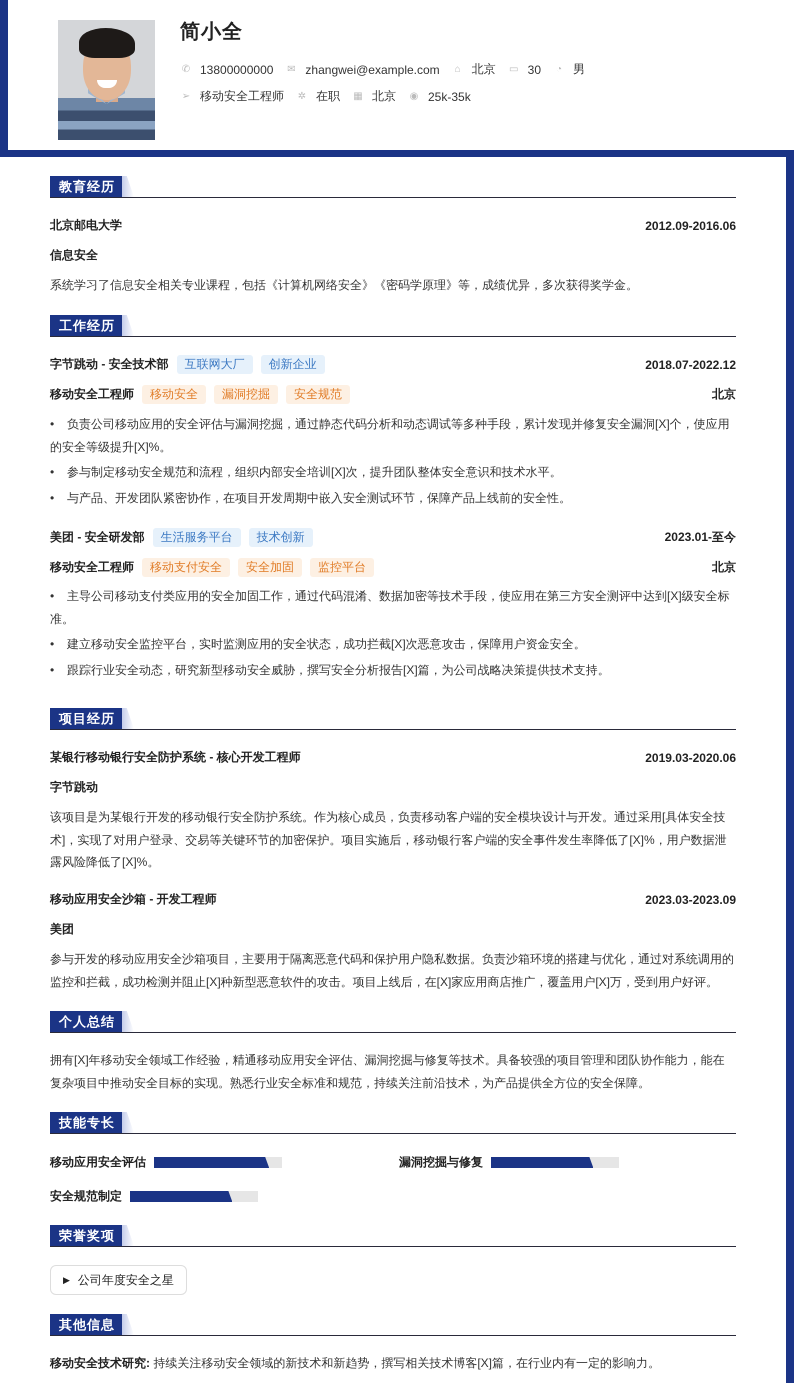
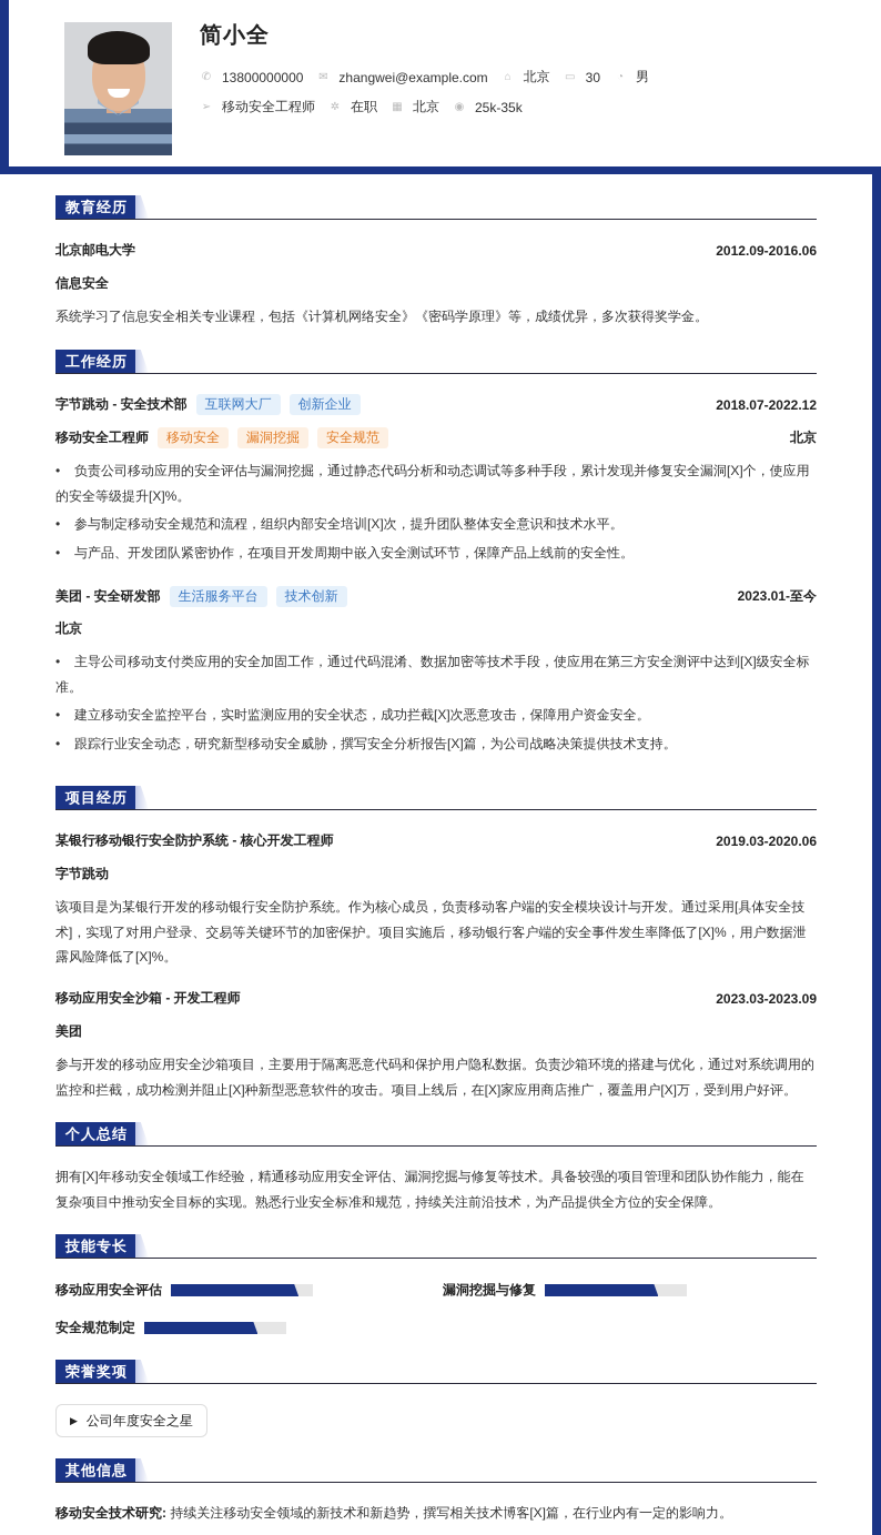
  简小全
  ✆
  13800000000
  ✉
  zhangwei@example.com
  ⌂
  北京
  ▭
  30
  ◔
  男
  ➢
  移动安全工程师
  ✲
  在职
  ▦
  北京
  ◉
  25k-35k
  教育经历
  北京邮电大学
  2012.09-2016.06
  信息安全
  系统学习了信息安全相关专业课程，包括《计算机网络安全》《密码学原理》等，成绩优异，多次获得奖学金。
  工作经历
  字节跳动 - 安全技术部 互联网大厂 创新企业
  2018.07-2022.12
  移动安全工程师 移动安全 漏洞挖掘 安全规范
  北京
  • 负责公司移动应用的安全评估与漏洞挖掘，通过静态代码分析和动态调试等多种手段，累计发现并修复安全漏洞[X]个，使应用的安全等级提升[X]%。
  • 参与制定移动安全规范和流程，组织内部安全培训[X]次，提升团队整体安全意识和技术水平。
  • 与产品、开发团队紧密协作，在项目开发周期中嵌入安全测试环节，保障产品上线前的安全性。
  美团 - 安全研发部 生活服务平台 技术创新
  2023.01-至今
- 移动安全工程师 移动支付安全 安全加固 监控平台
  北京
  • 主导公司移动支付类应用的安全加固工作，通过代码混淆、数据加密等技术手段，使应用在第三方安全测评中达到[X]级安全标准。
  • 建立移动安全监控平台，实时监测应用的安全状态，成功拦截[X]次恶意攻击，保障用户资金安全。
  • 跟踪行业安全动态，研究新型移动安全威胁，撰写安全分析报告[X]篇，为公司战略决策提供技术支持。
  项目经历
  某银行移动银行安全防护系统 - 核心开发工程师
  2019.03-2020.06
  字节跳动
  该项目是为某银行开发的移动银行安全防护系统。作为核心成员，负责移动客户端的安全模块设计与开发。通过采用[具体安全技术]，实现了对用户登录、交易等关键环节的加密保护。项目实施后，移动银行客户端的安全事件发生率降低了[X]%，用户数据泄露风险降低了[X]%。
  移动应用安全沙箱 - 开发工程师
  2023.03-2023.09
  美团
  参与开发的移动应用安全沙箱项目，主要用于隔离恶意代码和保护用户隐私数据。负责沙箱环境的搭建与优化，通过对系统调用的监控和拦截，成功检测并阻止[X]种新型恶意软件的攻击。项目上线后，在[X]家应用商店推广，覆盖用户[X]万，受到用户好评。
  个人总结
  拥有[X]年移动安全领域工作经验，精通移动应用安全评估、漏洞挖掘与修复等技术。具备较强的项目管理和团队协作能力，能在复杂项目中推动安全目标的实现。熟悉行业安全标准和规范，持续关注前沿技术，为产品提供全方位的安全保障。
  技能专长
  移动应用安全评估
  漏洞挖掘与修复
  安全规范制定
  荣誉奖项
  ▶
  公司年度安全之星
  其他信息
  移动安全技术研究: 持续关注移动安全领域的新技术和新趋势，撰写相关技术博客[X]篇，在行业内有一定的影响力。
